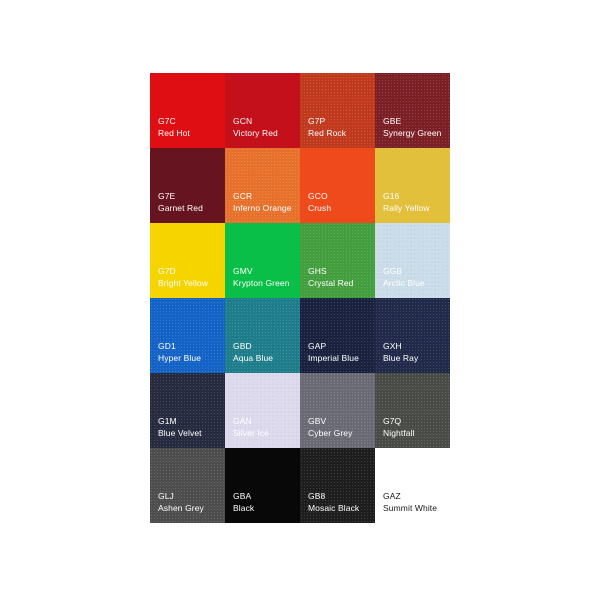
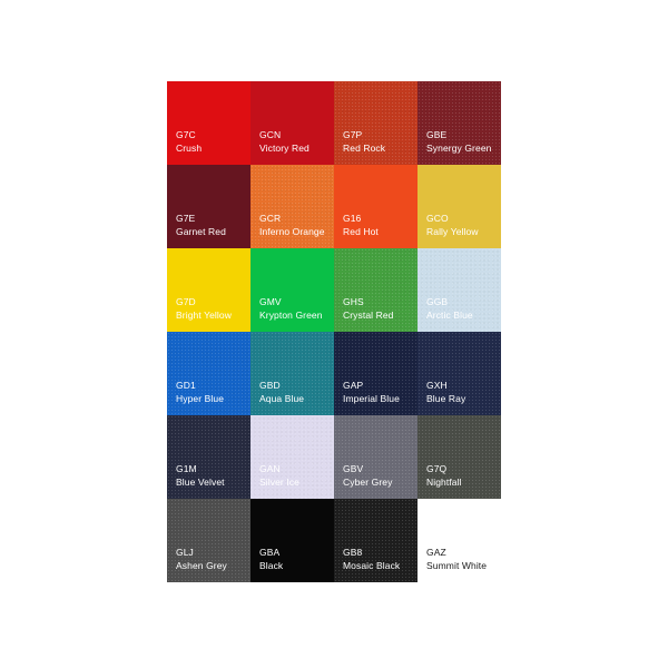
  G7C
- Red Hot
+ Crush
  GCN
  Victory Red
  G7P
  Red Rock
  GBE
  Synergy Green
  G7E
  Garnet Red
  GCR
  Inferno Orange
- GCO
+ G16
- Crush
+ Red Hot
- G16
+ GCO
  Rally Yellow
  G7D
  Bright Yellow
  GMV
  Krypton Green
  GHS
  Crystal Red
  GGB
  Arctic Blue
  GD1
  Hyper Blue
  GBD
  Aqua Blue
  GAP
  Imperial Blue
  GXH
  Blue Ray
  G1M
  Blue Velvet
  GAN
  Silver Ice
  GBV
  Cyber Grey
  G7Q
  Nightfall
  GLJ
  Ashen Grey
  GBA
  Black
  GB8
  Mosaic Black
  GAZ
  Summit White
